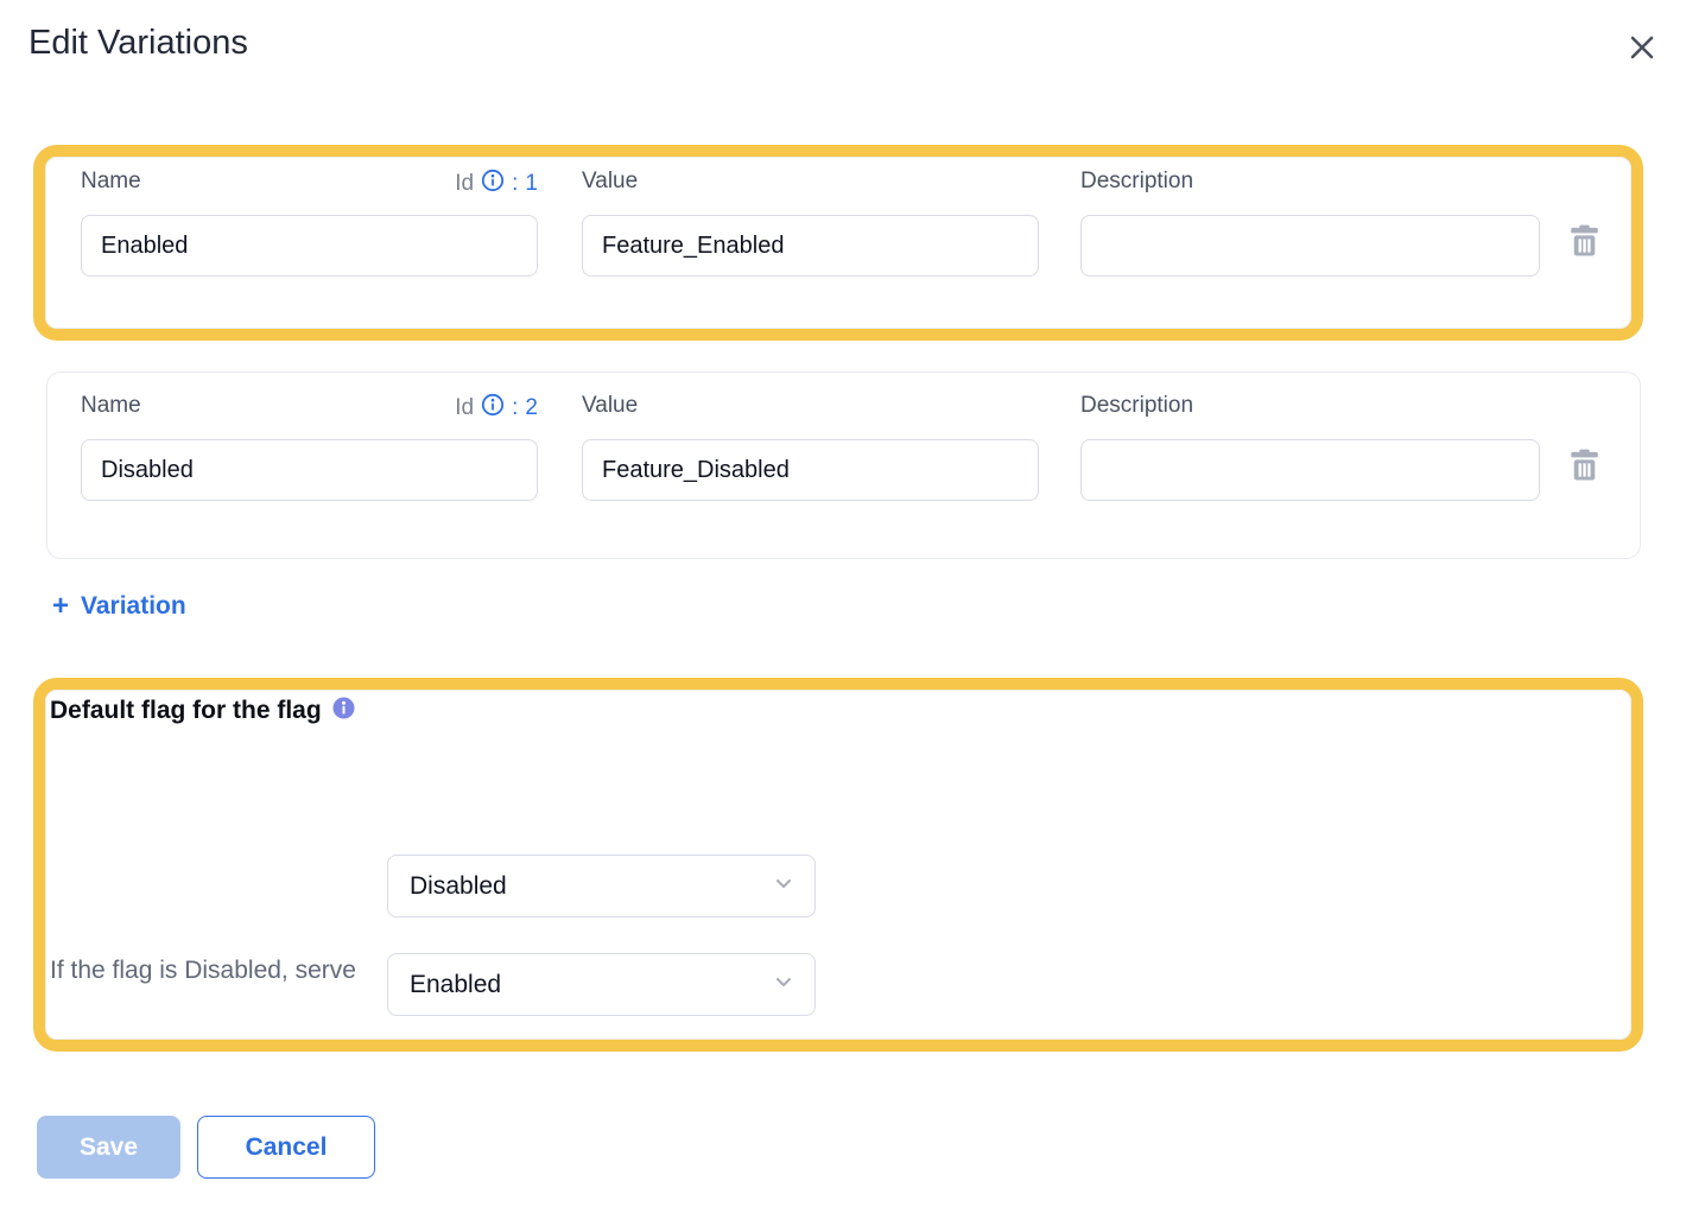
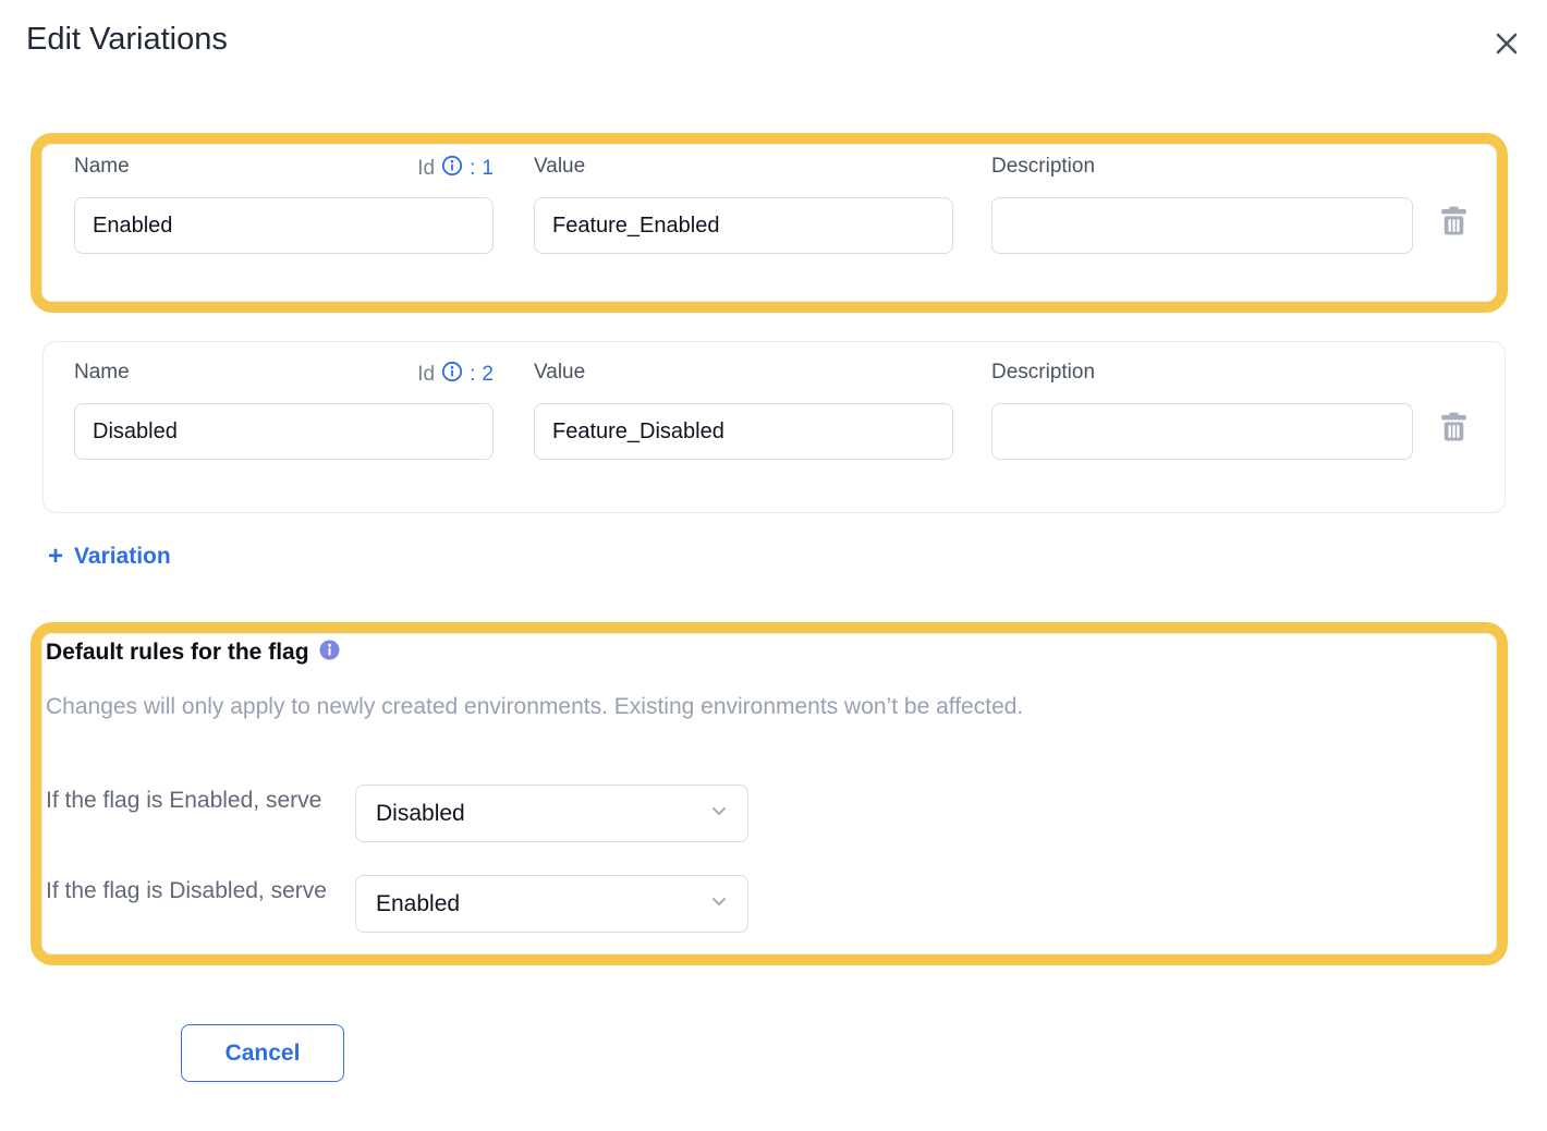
  Edit Variations
  Name
  Id
  :
  1
  Value
  Description
  Enabled
  Feature_Enabled
  Name
  Id
  :
  2
  Value
  Description
  Disabled
  Feature_Disabled
  +
  Variation
- Default flag for the flag
+ Default rules for the flag
+ Changes will only apply to newly created environments. Existing environments won’t be affected.
+ If the flag is Enabled, serve
  Disabled
  If the flag is Disabled, serve
  Enabled
- Save
  Cancel
